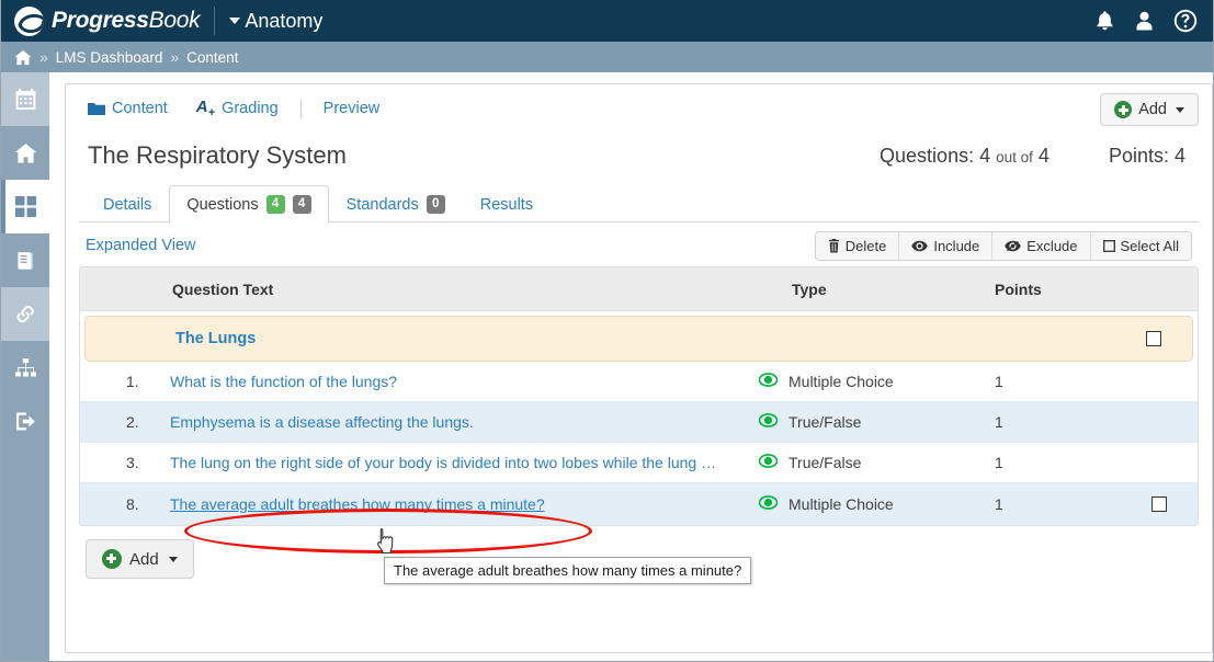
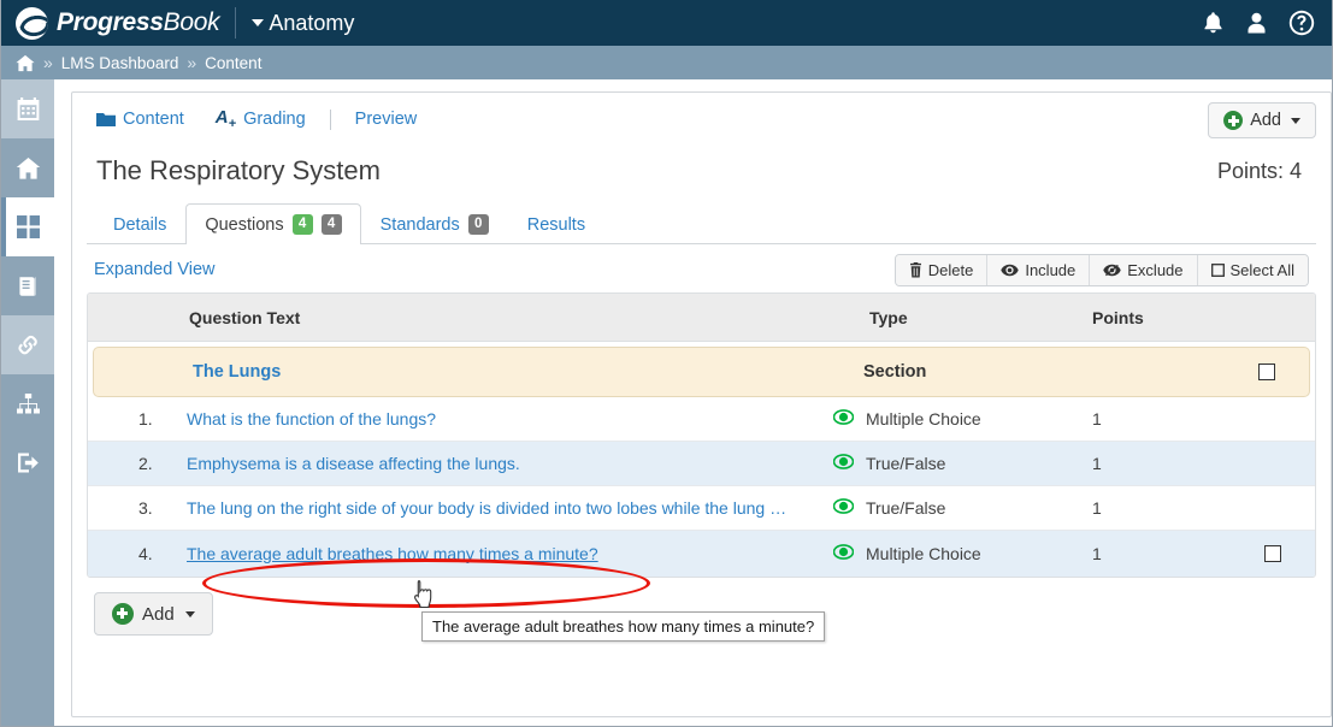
  ProgressBook
  Anatomy
  »
  LMS Dashboard
  »
  Content
  Content
  A+
  Grading
  Preview
  The Respiratory System
- Questions: 4 out of 4
  Points: 4
  Add
  Details
  Questions
  4
  4
  Standards
  0
  Results
  Expanded View
  Delete
  Include
  Exclude
  Select All
  Question Text
  Type
  Points
  The Lungs
+ Section
  1.
  What is the function of the lungs?
  Multiple Choice
  1
  2.
  Emphysema is a disease affecting the lungs.
  True/False
  1
  3.
  The lung on the right side of your body is divided into two lobes while the lung …
  True/False
  1
- 8.
+ 4.
  The average adult breathes how many times a minute?
  Multiple Choice
  1
  Add
  The average adult breathes how many times a minute?
